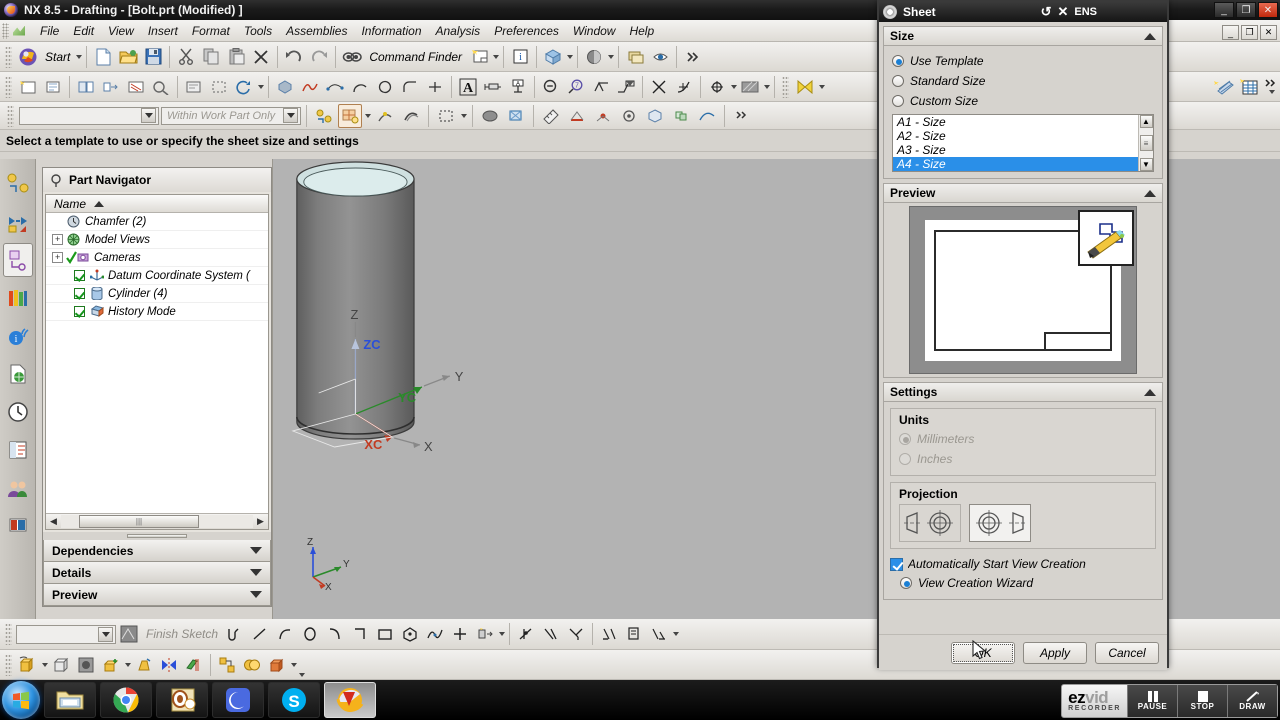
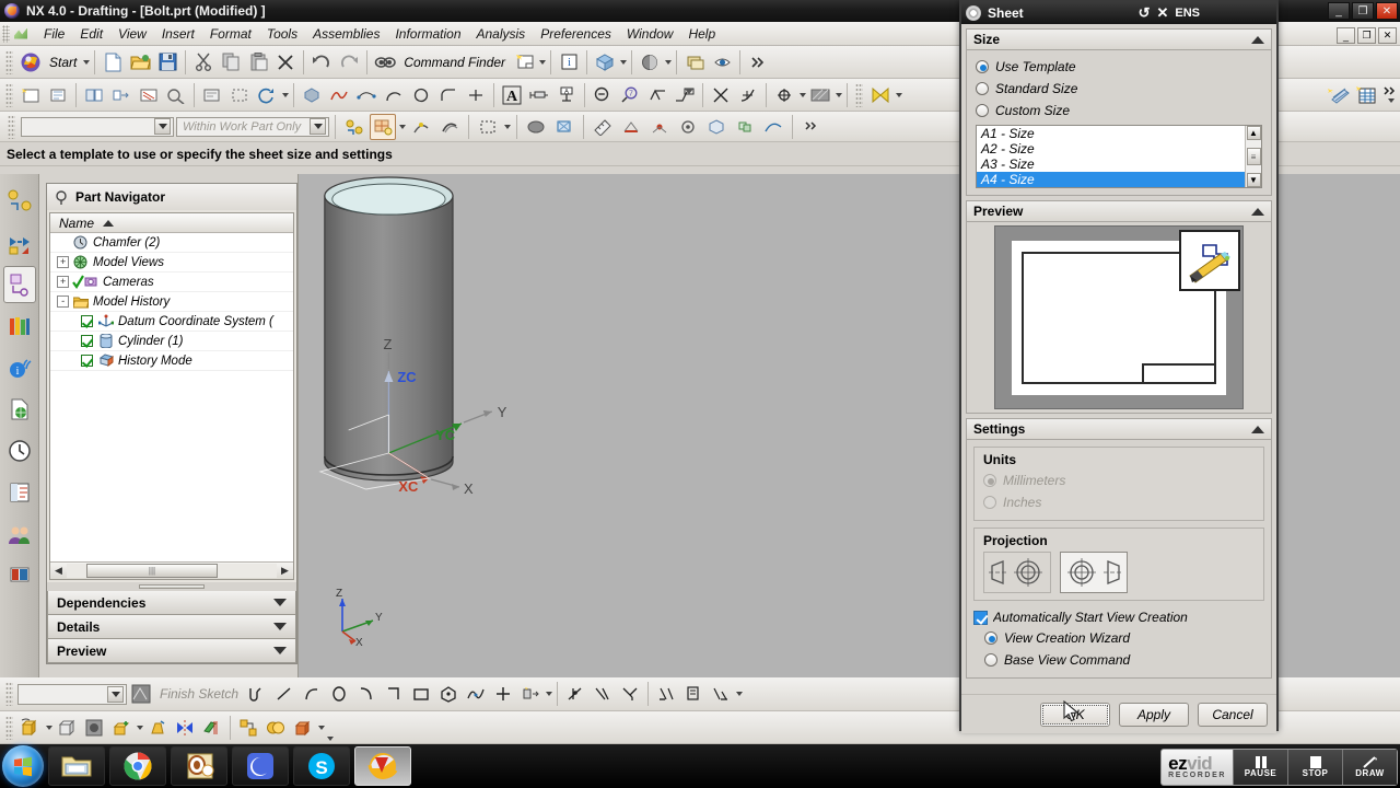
- NX 8.5 - Drafting - [Bolt.prt (Modified) ]
+ NX 4.0 - Drafting - [Bolt.prt (Modified) ]
  File
  Edit
  View
  Insert
  Format
  Tools
  Assemblies
  Information
  Analysis
  Preferences
  Window
  Help
  Start
  Command Finder
  i
  A
  Within Work Part Only
  Select a template to use or specify the sheet size and settings
  i
  Part Navigator
  Name
  Chamfer (2)
  +
  Model Views
  +
  Cameras
+ -
+ Model History
  Datum Coordinate System (
- Cylinder (4)
+ Cylinder (1)
  History Mode
  ◀
  |||
  ▶
  Dependencies
  Details
  Preview
  ZC
  YC
  XC
  Z
  Y
  X
  Z
  Y
  X
  Finish Sketch
  _
  ❐
  ✕
  Sheet
  ↺
  ✕
  ENS
  Size
  Use Template
  Standard Size
  Custom Size
  A1 - Size
  A2 - Size
  A3 - Size
  A4 - Size
  ▲
  ≡
  ▼
  Preview
  Settings
  Units
  Millimeters
  Inches
  Projection
  Automatically Start View Creation
  View Creation Wizard
+ Base View Command
  Apply
  Cancel
  _
  ❐
  ✕
  S
  ezvid
  PAUSE
  STOP
  DRAW
